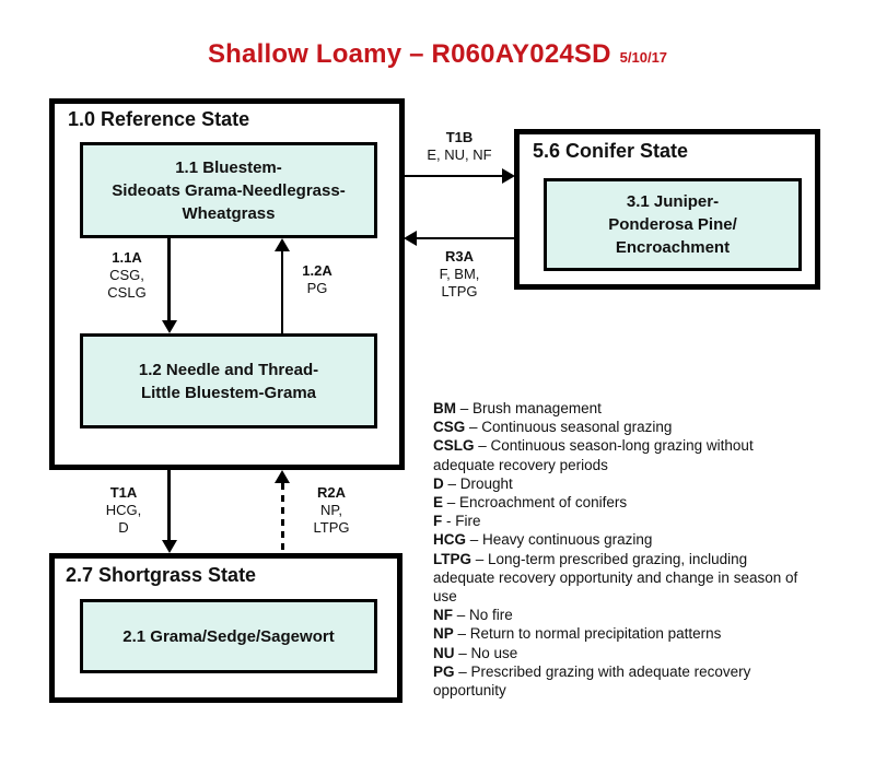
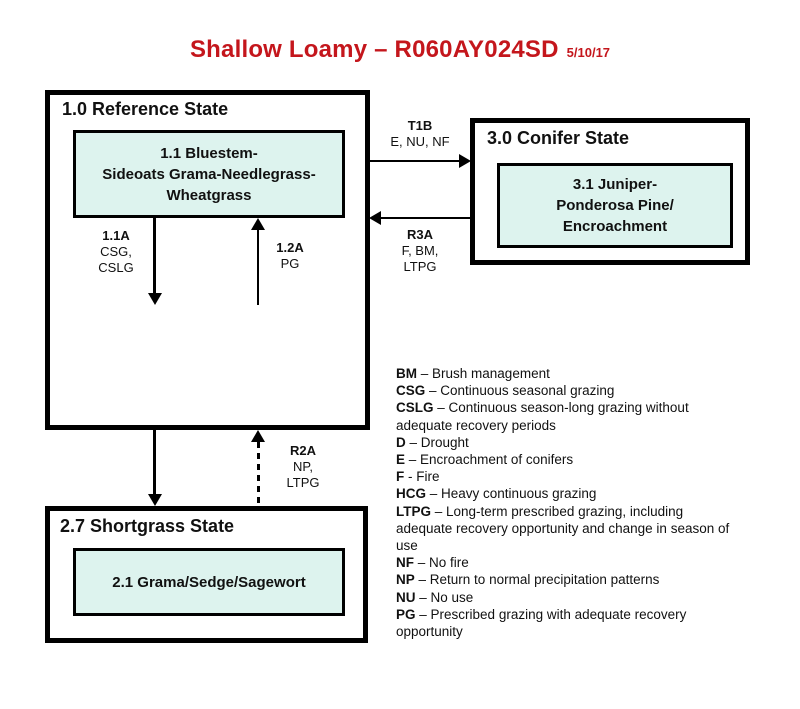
  Shallow Loamy – R060AY024SD 5/10/17
  1.0 Reference State
  1.1 Bluestem-
  Sideoats Grama-Needlegrass-
  Wheatgrass
- 1.2 Needle and Thread-
- Little Bluestem-Grama
- 5.6 Conifer State
+ 3.0 Conifer State
  3.1 Juniper-
  Ponderosa Pine/
  Encroachment
  2.7 Shortgrass State
  2.1 Grama/Sedge/Sagewort
  1.1A
  CSG,
  CSLG
  1.2A
  PG
  T1B
  E, NU, NF
  R3A
  F, BM,
  LTPG
- T1A
- HCG,
- D
  R2A
  NP,
  LTPG
  BM – Brush management
  CSG – Continuous seasonal grazing
  CSLG – Continuous season-long grazing without
  adequate recovery periods
  D – Drought
  E – Encroachment of conifers
  F - Fire
  HCG – Heavy continuous grazing
  LTPG – Long-term prescribed grazing, including
  adequate recovery opportunity and change in season of
  use
  NF – No fire
  NP – Return to normal precipitation patterns
  NU – No use
  PG – Prescribed grazing with adequate recovery
  opportunity
